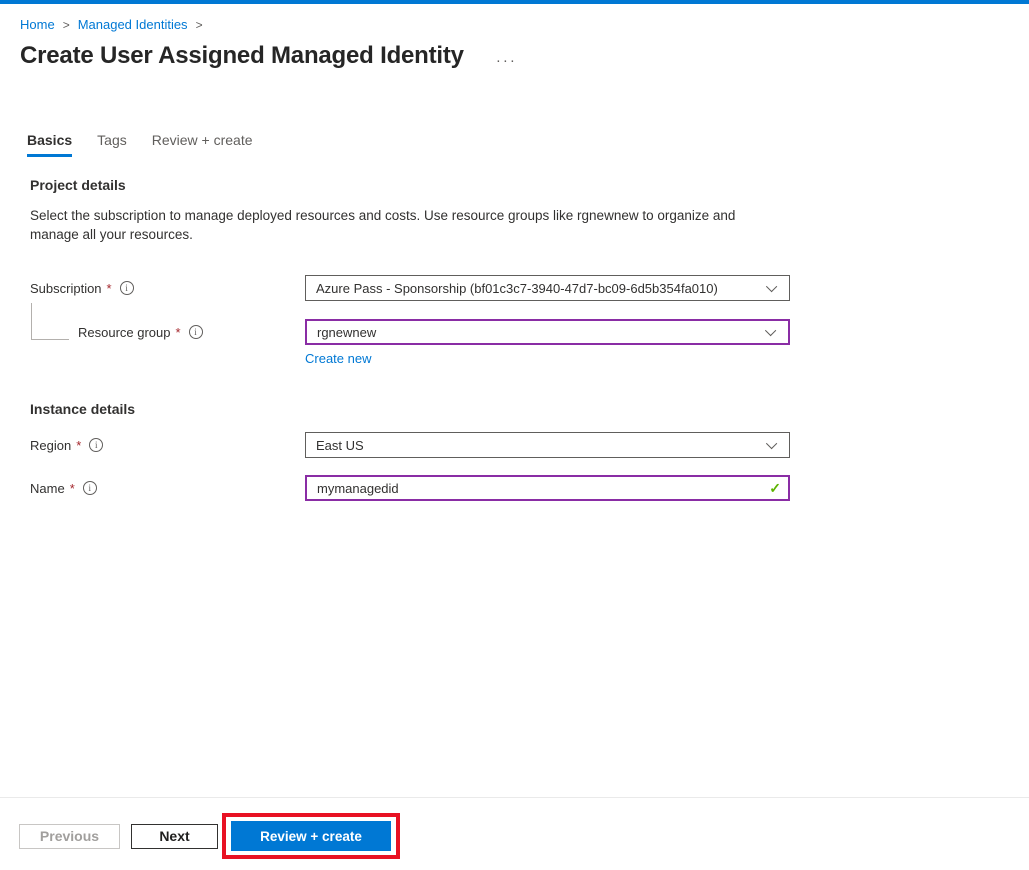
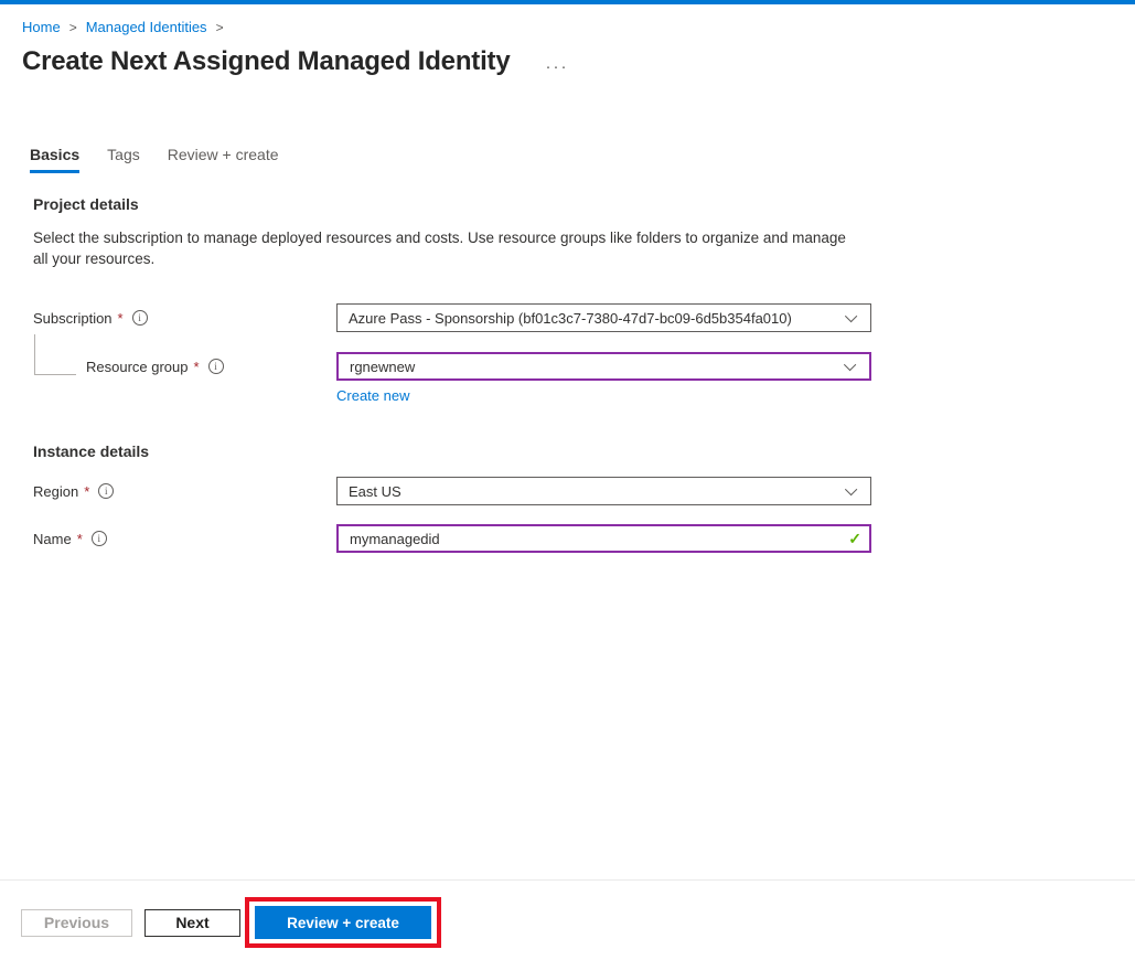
  Home
  >
  Managed Identities
  >
- Create User Assigned Managed Identity
+ Create Next Assigned Managed Identity
  ···
  Basics
  Tags
  Review + create
  Project details
- Select the subscription to manage deployed resources and costs. Use resource groups like rgnewnew to organize and manage all your resources.
+ Select the subscription to manage deployed resources and costs. Use resource groups like folders to organize and manage all your resources.
  Subscription
  *
  i
- Azure Pass - Sponsorship (bf01c3c7-3940-47d7-bc09-6d5b354fa010)
+ Azure Pass - Sponsorship (bf01c3c7-7380-47d7-bc09-6d5b354fa010)
  Resource group
  *
  i
  rgnewnew
  Create new
  Instance details
  Region
  *
  i
  East US
  Name
  *
  i
  mymanagedid
  ✓
  Previous
  Next
  Review + create
